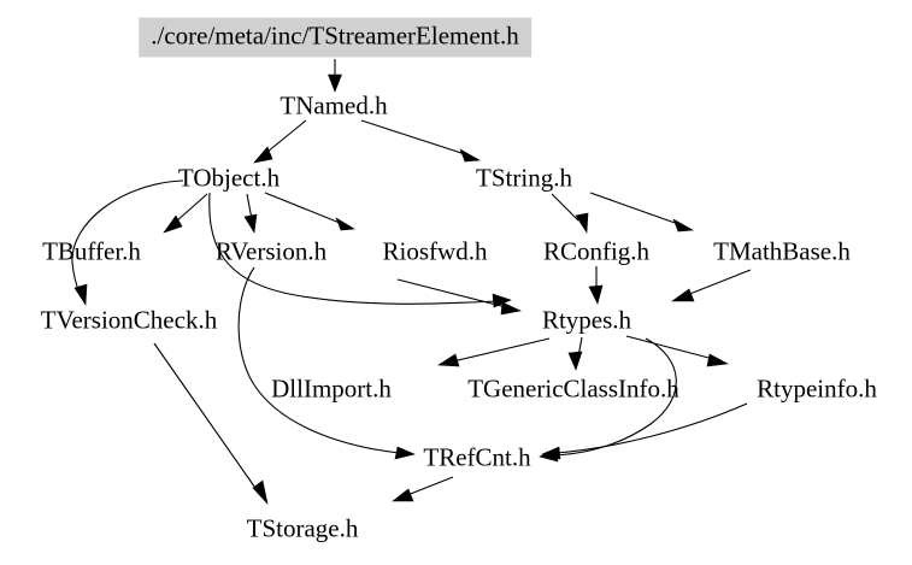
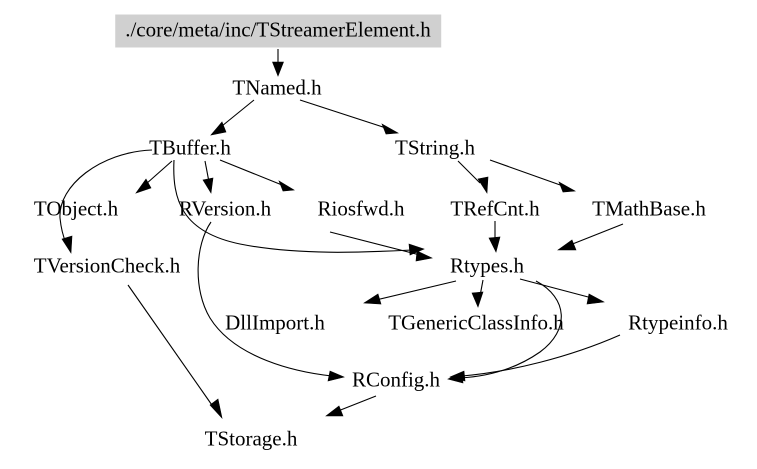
  ./core/meta/inc/TStreamerElement.h
  TNamed.h
- TObject.h
+ TBuffer.h
  TString.h
- TBuffer.h
+ TObject.h
  RVersion.h
  Riosfwd.h
- RConfig.h
+ TRefCnt.h
  TMathBase.h
  TVersionCheck.h
  Rtypes.h
  DllImport.h
  TGenericClassInfo.h
  Rtypeinfo.h
- TRefCnt.h
+ RConfig.h
  TStorage.h
